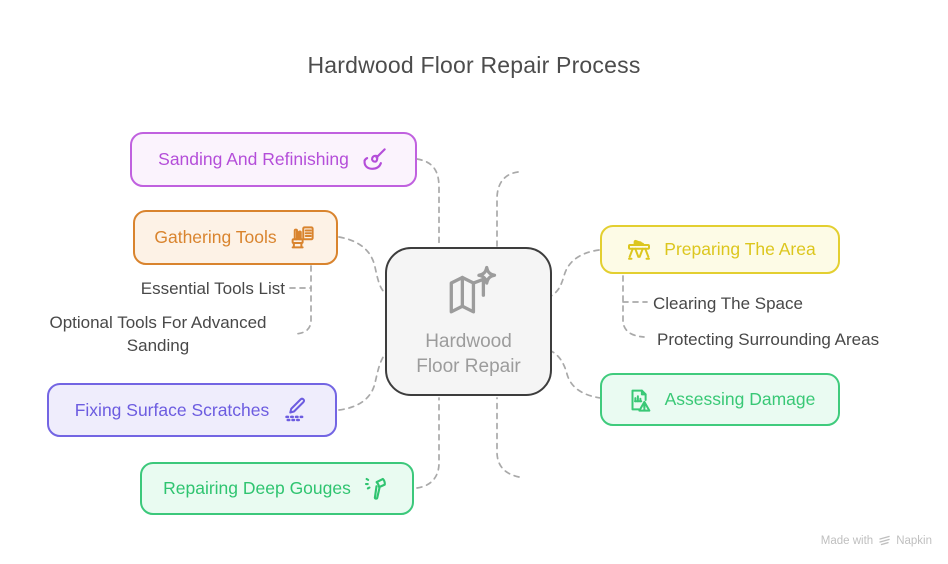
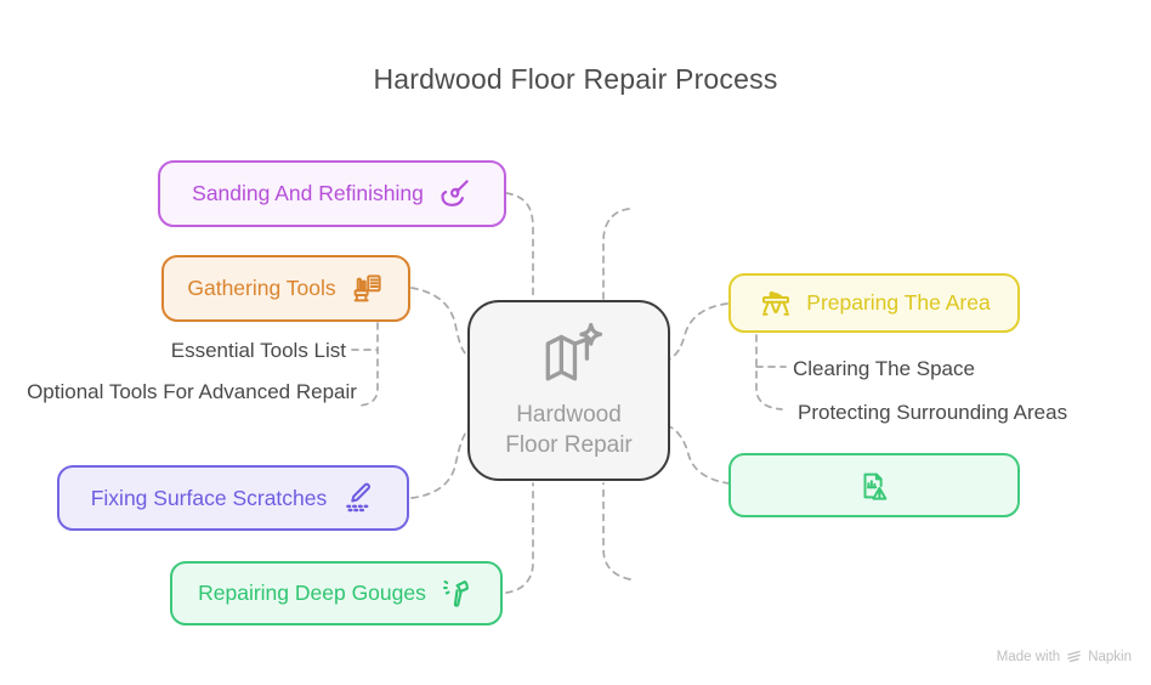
  Hardwood Floor Repair Process
  Hardwood
  Floor Repair
  Sanding And Refinishing
  Gathering Tools
  Fixing Surface Scratches
  Repairing Deep Gouges
  Preparing The Area
- Assessing Damage
  Essential Tools List
- Optional Tools For Advanced Sanding
+ Optional Tools For Advanced Repair
  Clearing The Space
  Protecting Surrounding Areas
  Made with
  Napkin
